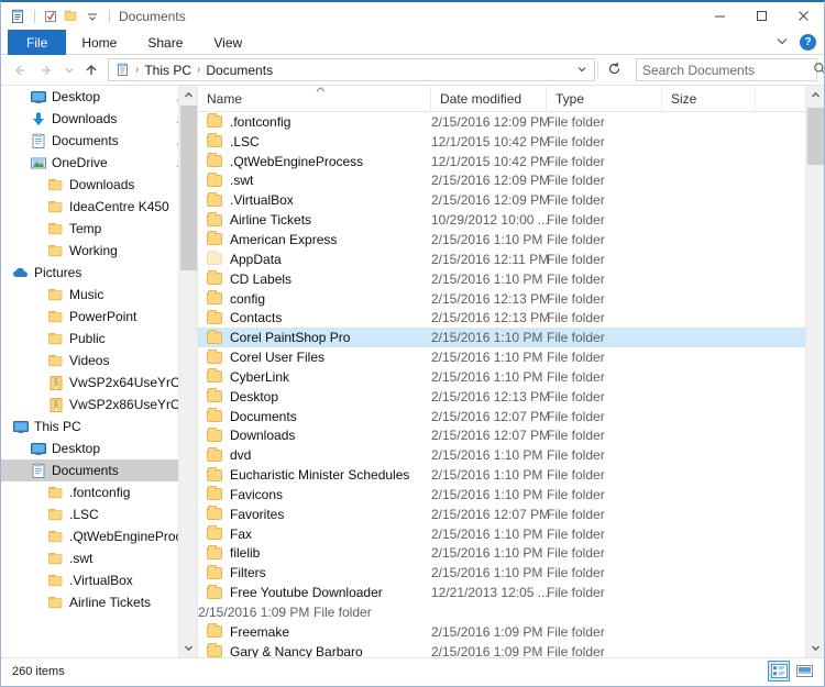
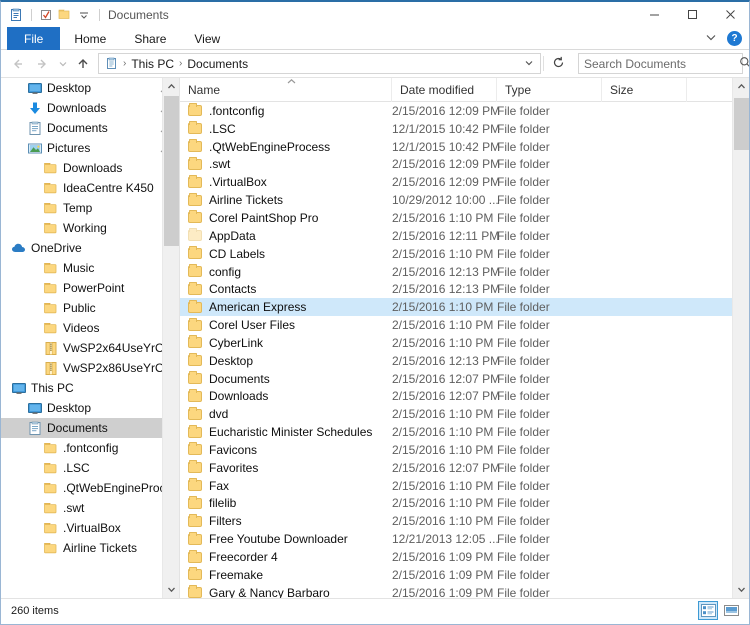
  Documents
  File
  Home
  Share
  View
  ?
  ›
  This PC
  ›
  Documents
  Search Documents
  Desktop
  Downloads
  Documents
- OneDrive
+ Pictures
  Downloads
  IdeaCentre K450
  Temp
  Working
- Pictures
+ OneDrive
  Music
  PowerPoint
  Public
  Videos
  This PC
  Desktop
  Documents
  .fontconfig
  .LSC
  .QtWebEnginePro
  .swt
  .VirtualBox
  Airline Tickets
  Name
  Date modified
  Type
  Size
  .fontconfig
  2/15/2016 12:09 PM
  File folder
  .LSC
  12/1/2015 10:42 PM
  File folder
  .QtWebEngineProcess
  12/1/2015 10:42 PM
  File folder
  .swt
  2/15/2016 12:09 PM
  File folder
  .VirtualBox
  2/15/2016 12:09 PM
  File folder
  Airline Tickets
  10/29/2012 10:00 ..
  File folder
- American Express
+ Corel PaintShop Pro
  2/15/2016 1:10 PM
  File folder
  AppData
  2/15/2016 12:11 PM
  File folder
  CD Labels
  2/15/2016 1:10 PM
  File folder
  config
  2/15/2016 12:13 PM
  File folder
  Contacts
  2/15/2016 12:13 PM
  File folder
- Corel PaintShop Pro
+ American Express
  2/15/2016 1:10 PM
  File folder
  Corel User Files
  2/15/2016 1:10 PM
  File folder
  CyberLink
  2/15/2016 1:10 PM
  File folder
  Desktop
  2/15/2016 12:13 PM
  File folder
  Documents
  2/15/2016 12:07 PM
  File folder
  Downloads
  2/15/2016 12:07 PM
  File folder
  dvd
  2/15/2016 1:10 PM
  File folder
  Eucharistic Minister Schedules
  2/15/2016 1:10 PM
  File folder
  Favicons
  2/15/2016 1:10 PM
  File folder
  Favorites
  2/15/2016 12:07 PM
  File folder
  Fax
  2/15/2016 1:10 PM
  File folder
  filelib
  2/15/2016 1:10 PM
  File folder
  Filters
  2/15/2016 1:10 PM
  File folder
  Free Youtube Downloader
  12/21/2013 12:05 ..
  File folder
+ Freecorder 4
  2/15/2016 1:09 PM
  File folder
  Freemake
  2/15/2016 1:09 PM
  File folder
  Gary & Nancy Barbaro
  2/15/2016 1:09 PM
  File folder
  260 items
